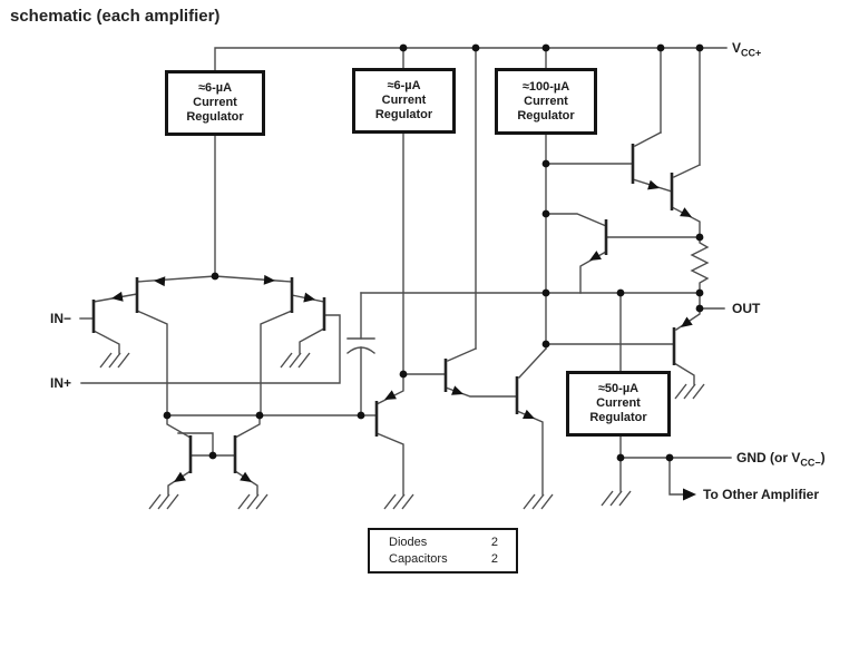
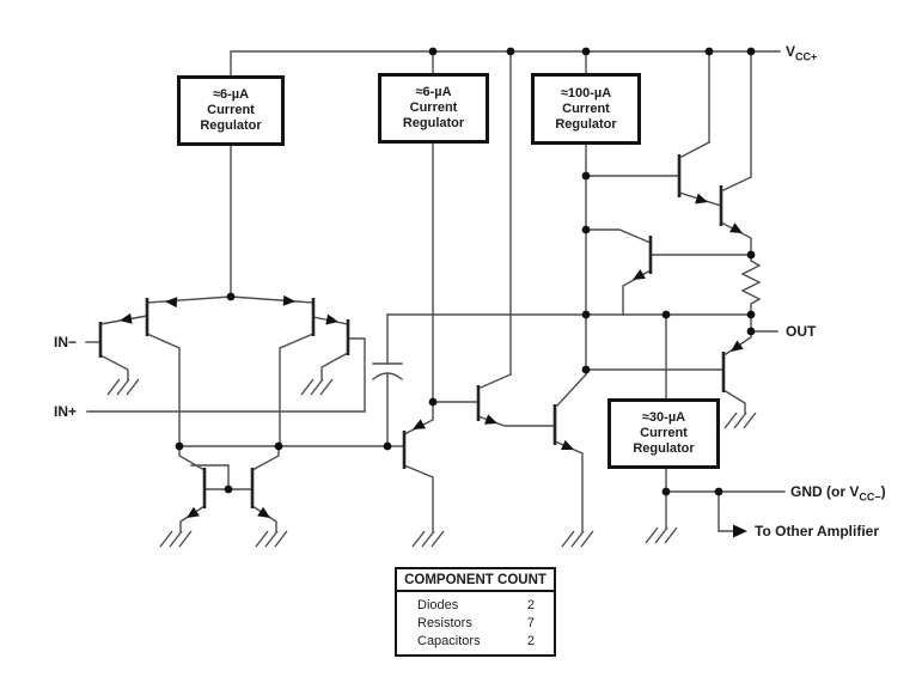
- schematic (each amplifier)
  ≈6-µA
  Current
  Regulator
  ≈6-µA
  Current
  Regulator
  ≈100-µA
  Current
  Regulator
- ≈50-µA
+ ≈30-µA
  Current
  Regulator
  VCC+
  IN−
  IN+
  OUT
  GND (or VCC−)
  To Other Amplifier
+ COMPONENT COUNT
  Diodes
  2
+ Resistors
+ 7
  Capacitors
  2
